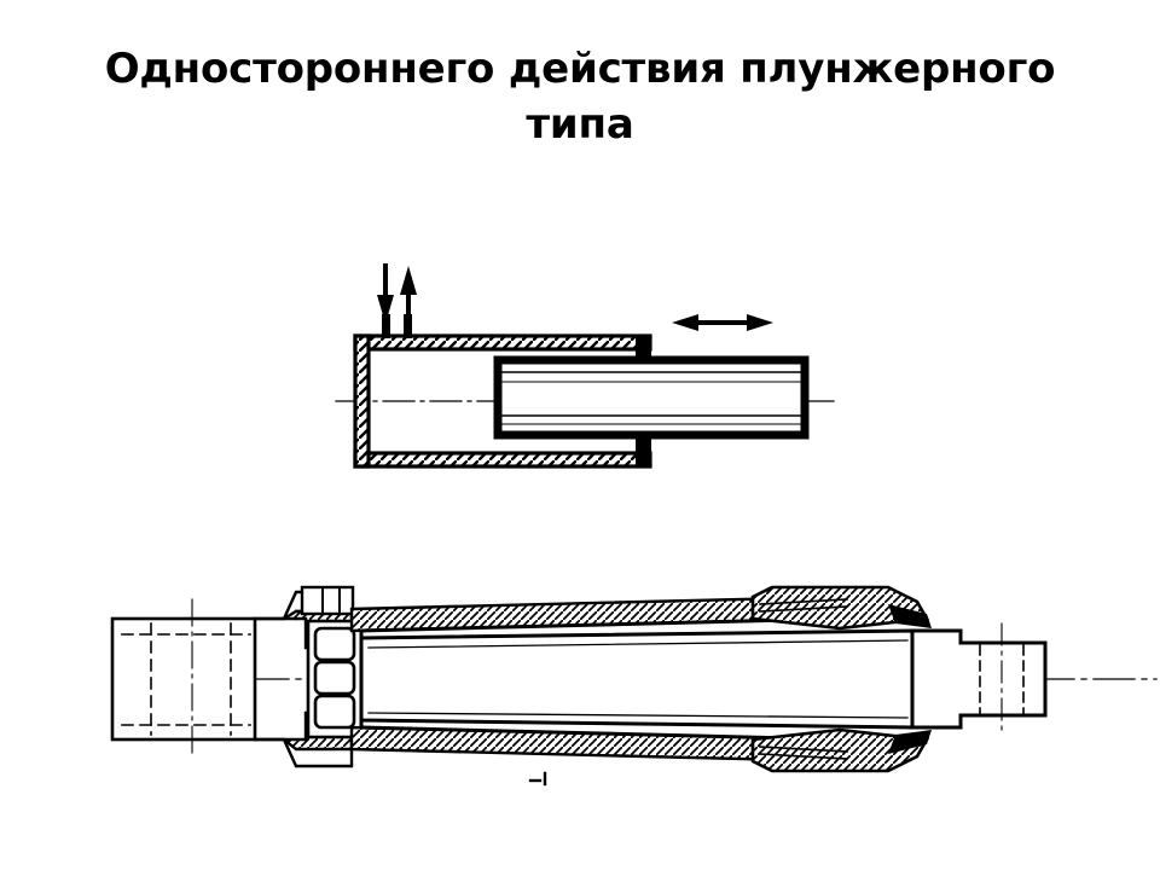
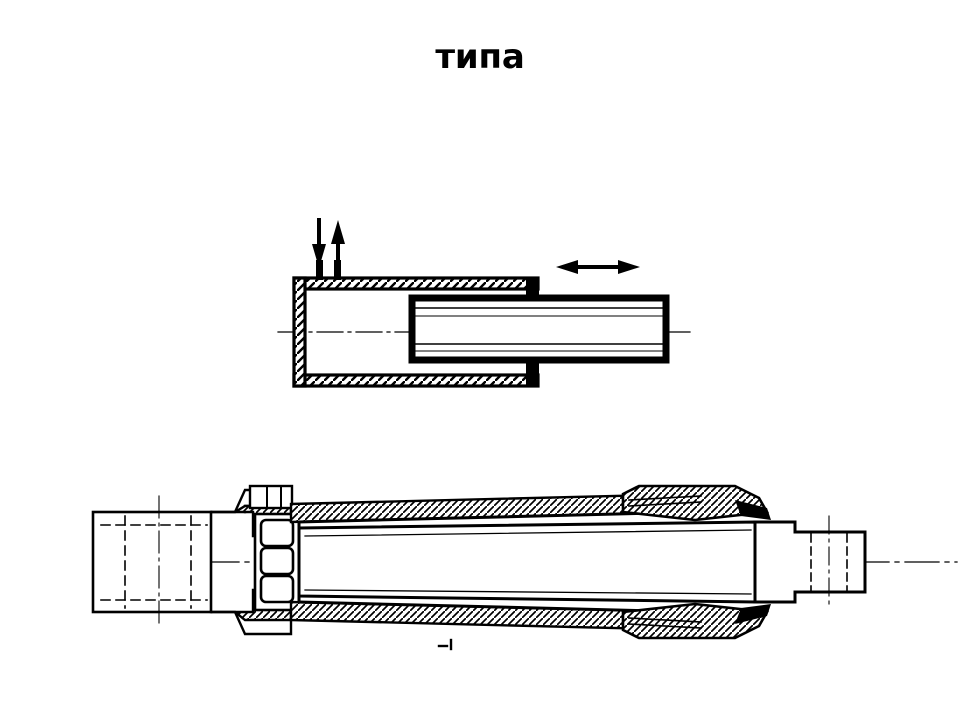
- Одностороннего действия плунжерного
  типа
